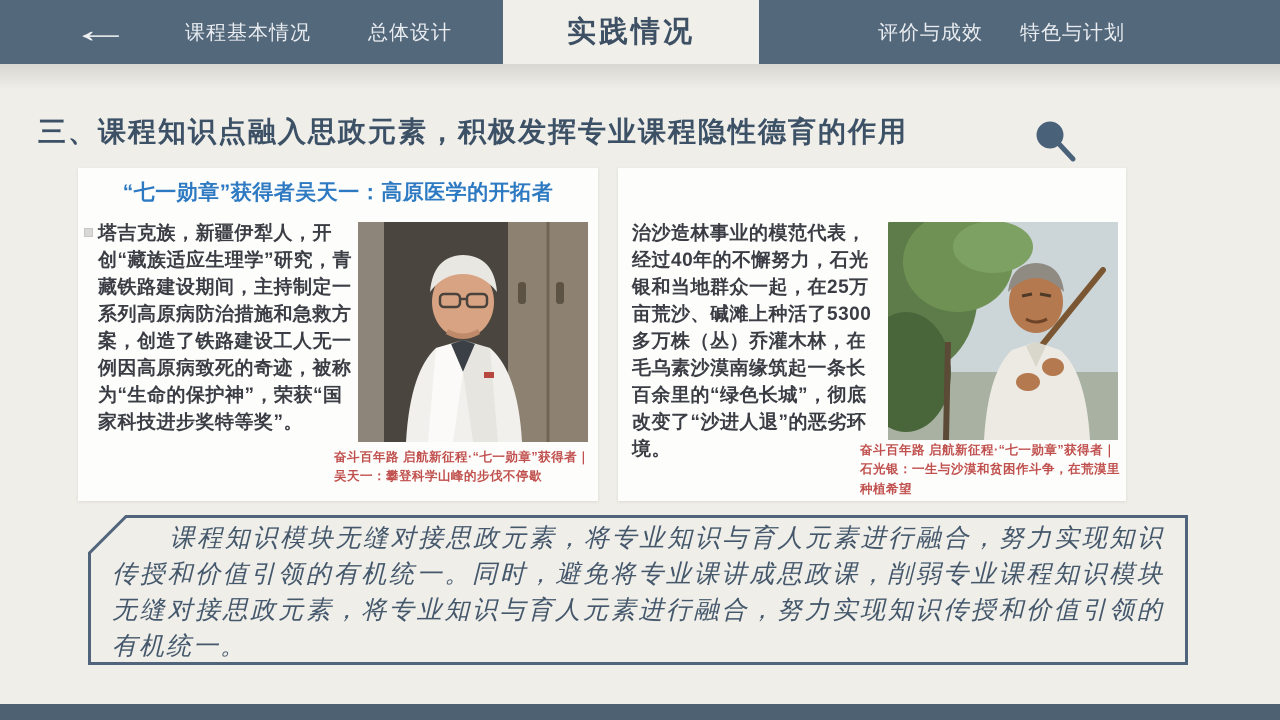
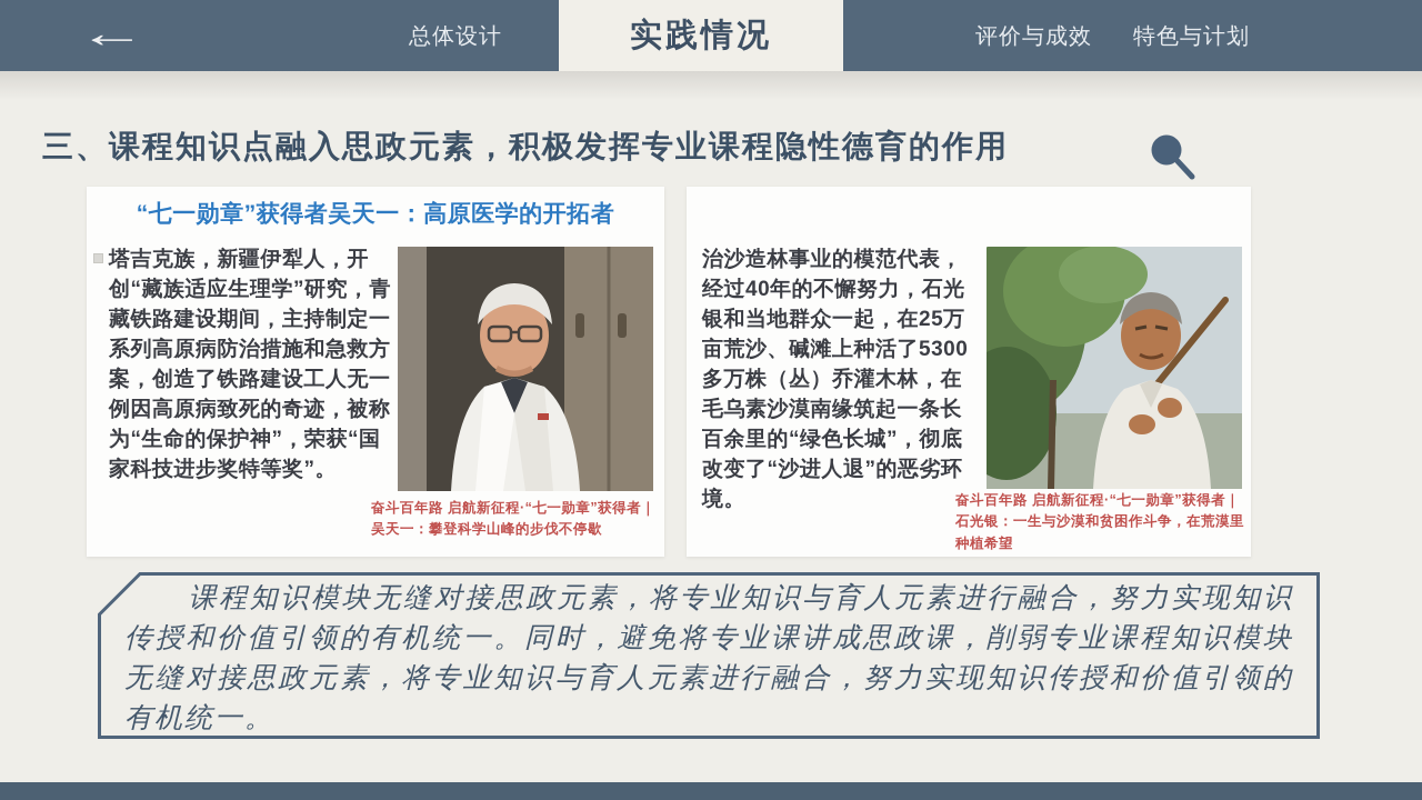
  ←
- 课程基本情况
  总体设计
  评价与成效
  特色与计划
  实践情况
  三、课程知识点融入思政元素，积极发挥专业课程隐性德育的作用
  “七一勋章”获得者吴天一：高原医学的开拓者
  塔吉克族，新疆伊犁人，开创“藏族适应生理学”研究，青藏铁路建设期间，主持制定一系列高原病防治措施和急救方案，创造了铁路建设工人无一例因高原病致死的奇迹，被称为“生命的保护神”，荣获“国家科技进步奖特等奖”。
  奋斗百年路 启航新征程·“七一勋章”获得者｜吴天一：攀登科学山峰的步伐不停歇
  治沙造林事业的模范代表，经过40年的不懈努力，石光银和当地群众一起，在25万亩荒沙、碱滩上种活了5300多万株（丛）乔灌木林，在毛乌素沙漠南缘筑起一条长百余里的“绿色长城”，彻底改变了“沙进人退”的恶劣环境。
  奋斗百年路 启航新征程·“七一勋章”获得者｜石光银：一生与沙漠和贫困作斗争，在荒漠里种植希望
  课程知识模块无缝对接思政元素，将专业知识与育人元素进行融合，努力实现知识传授和价值引领的有机统一。同时，避免将专业课讲成思政课，削弱专业课程知识模块无缝对接思政元素，将专业知识与育人元素进行融合，努力实现知识传授和价值引领的有机统一。
